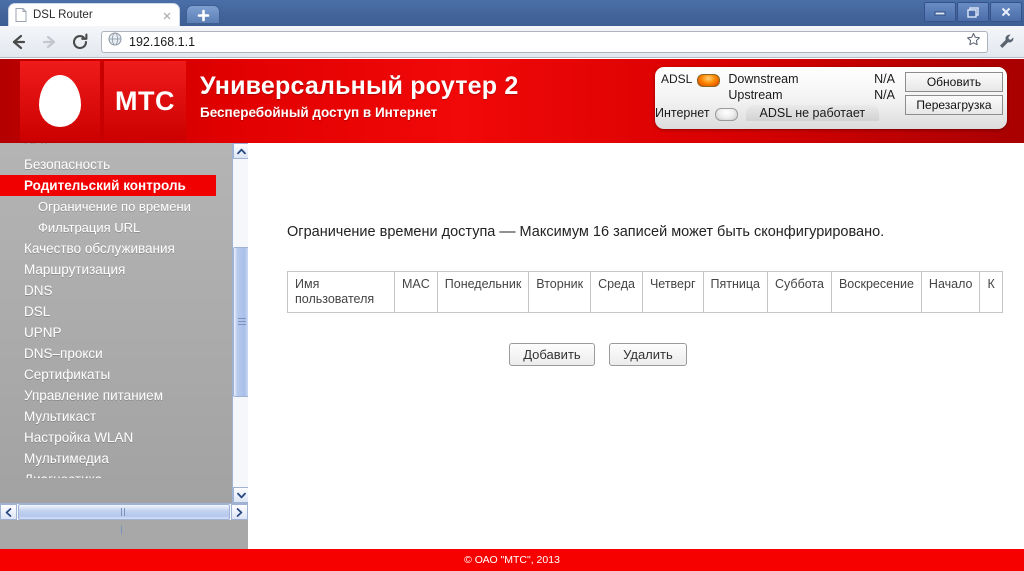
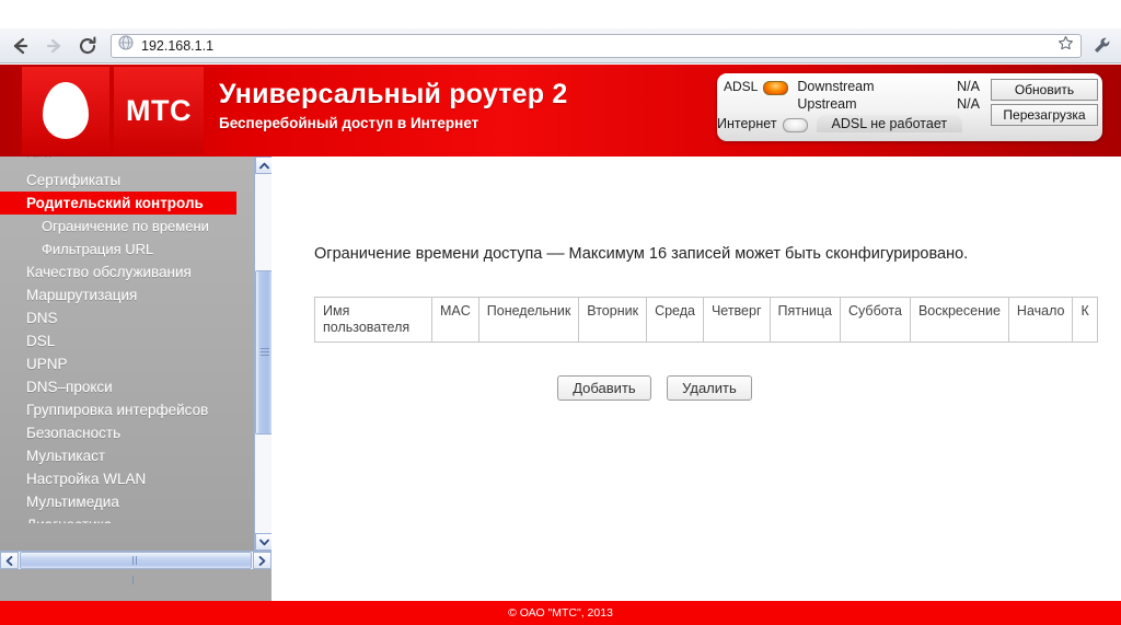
- DSL Router
  192.168.1.1
  МТС
  Универсальный роутер 2
  Бесперебойный доступ в Интернет
  ADSL
  Downstream
  Upstream
  N/A
  N/A
  Интернет
  ADSL не работает
  Обновить
  Перезагрузка
- Безопасность
+ Сертификаты
  Родительский контроль
  Ограничение по времени
  Фильтрация URL
  Качество обслуживания
  Маршрутизация
  DNS
  DSL
  UPNP
  DNS–прокси
+ Группировка интерфейсов
- Сертификаты
+ Безопасность
- Управление питанием
  Мультикаст
  Настройка WLAN
  Мультимедиа
  Ограничение времени доступа –– Максимум 16 записей может быть сконфигурировано.
  Имя пользователя	MAC	Понедельник	Вторник	Среда	Четверг	Пятница	Суббота	Воскресение	Начало	К
  Добавить Удалить
  © ОАО "МТС", 2013
